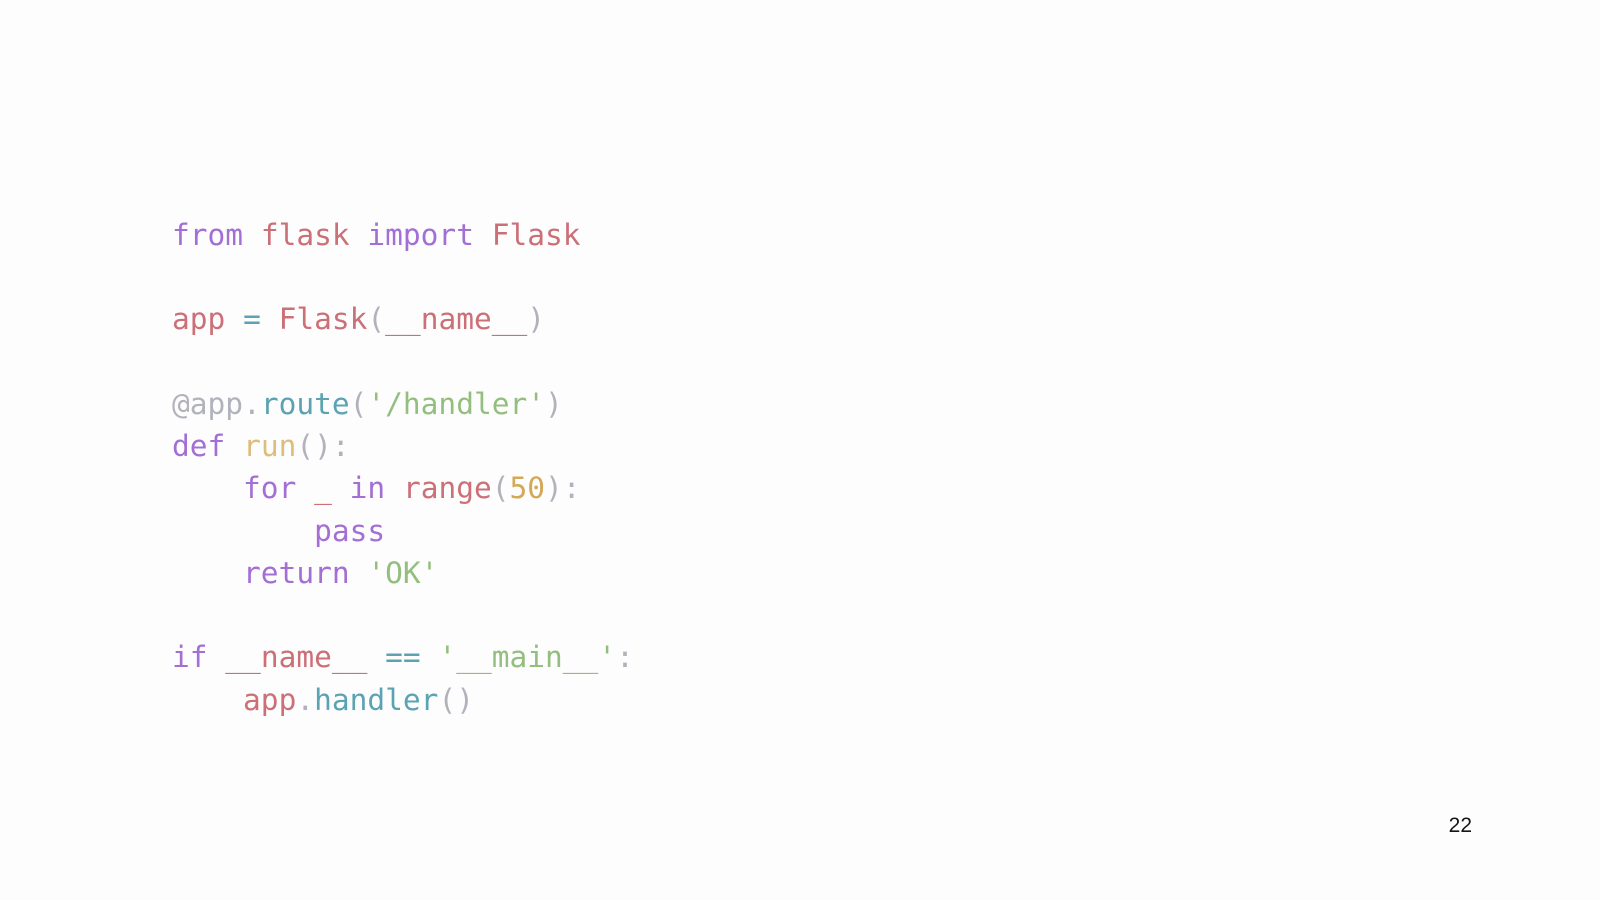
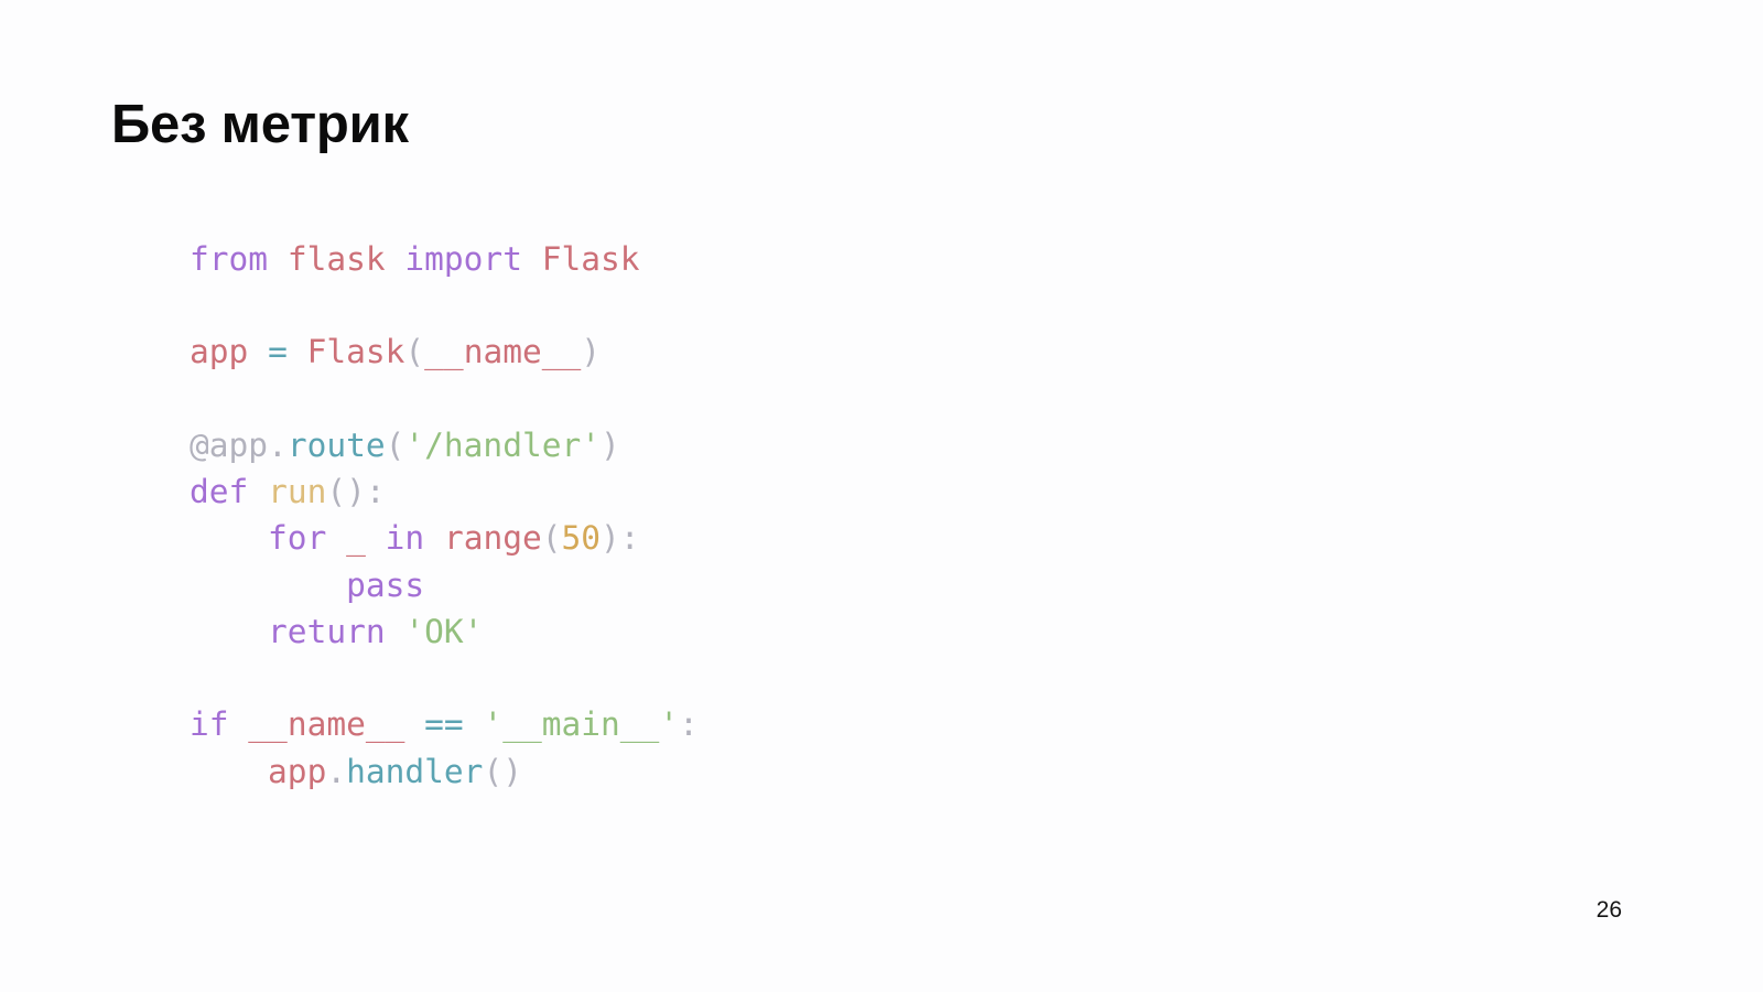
+ Без метрик
  from flask import Flask
  app = Flask(__name__)
  @app.route('/handler')
  def run():
  for _ in range(50):
  pass
  return 'OK'
  if __name__ == '__main__':
  app.handler()
- 22
+ 26
